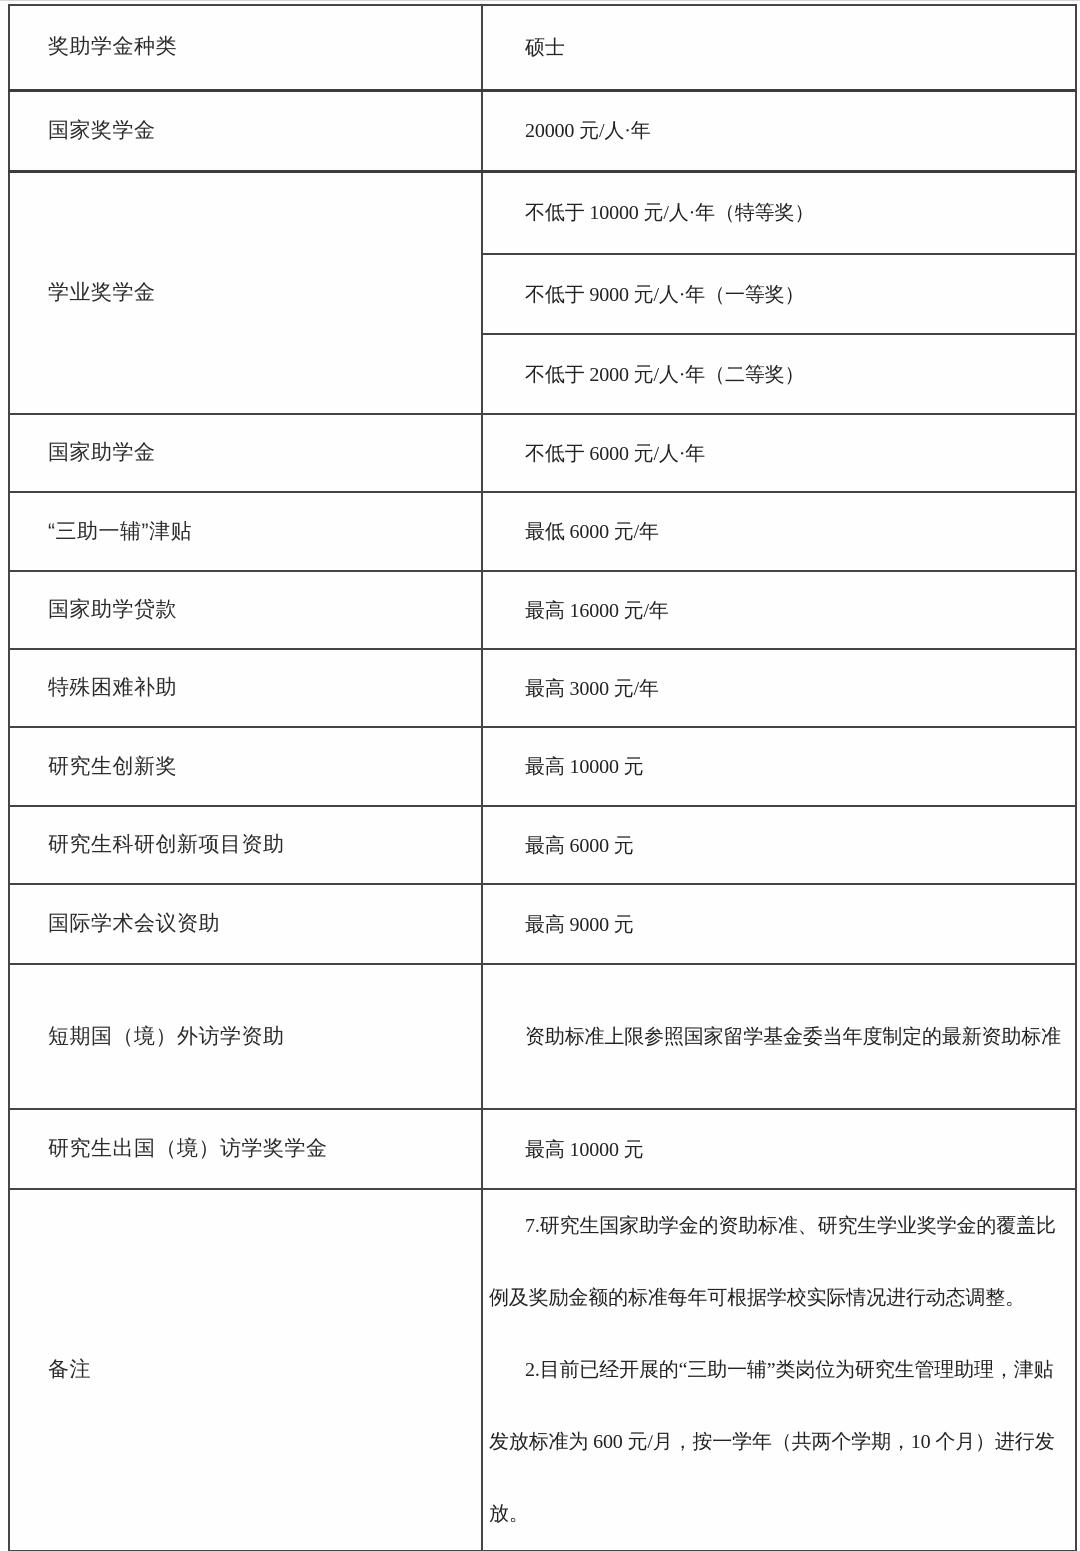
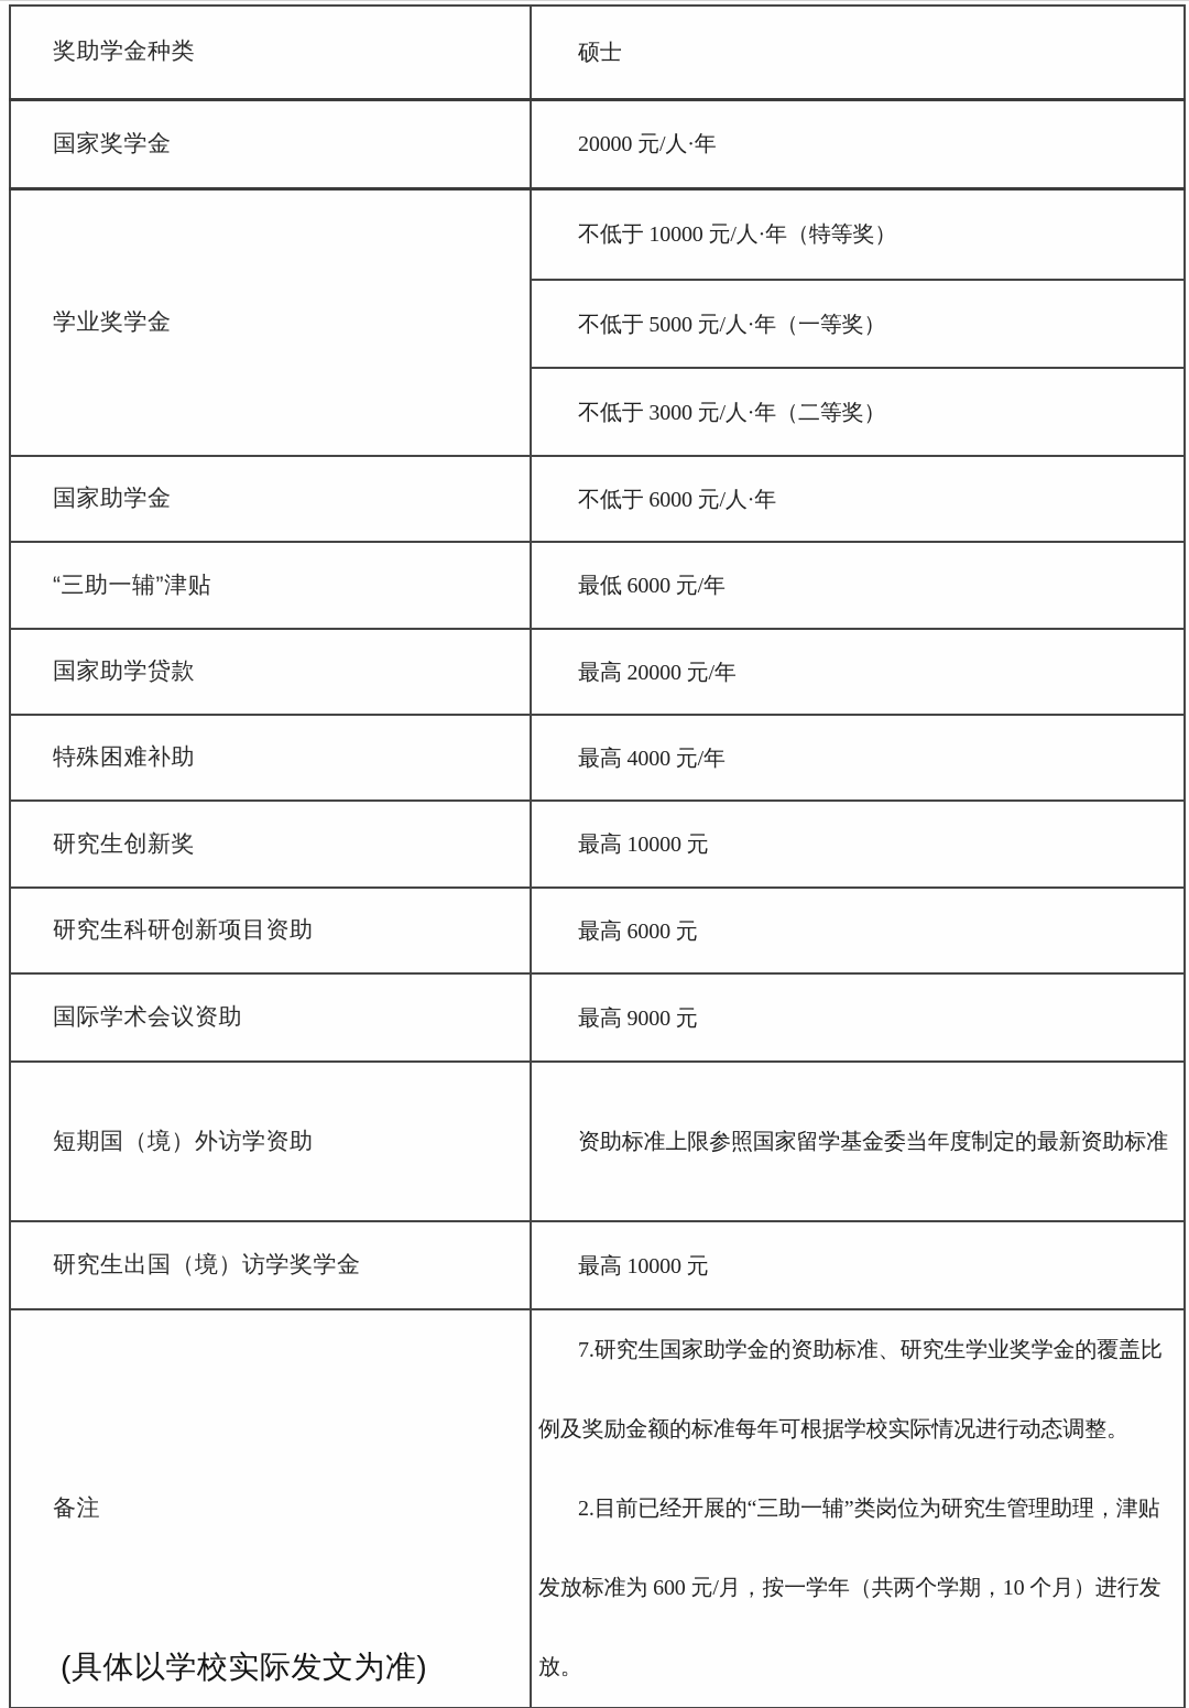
  奖助学金种类	硕士
  国家奖学金	20000 元/人·年
  学业奖学金	不低于 10000 元/人·年（特等奖）
- 不低于 9000 元/人·年（一等奖）
+ 不低于 5000 元/人·年（一等奖）
- 不低于 2000 元/人·年（二等奖）
+ 不低于 3000 元/人·年（二等奖）
  国家助学金	不低于 6000 元/人·年
  “三助一辅”津贴	最低 6000 元/年
- 国家助学贷款	最高 16000 元/年
+ 国家助学贷款	最高 20000 元/年
- 特殊困难补助	最高 3000 元/年
+ 特殊困难补助	最高 4000 元/年
  研究生创新奖	最高 10000 元
  研究生科研创新项目资助	最高 6000 元
  国际学术会议资助	最高 9000 元
  短期国（境）外访学资助	资助标准上限参照国家留学基金委当年度制定的最新资助标准
  研究生出国（境）访学奖学金	最高 10000 元
  备注	7.研究生国家助学金的资助标准、研究生学业奖学金的覆盖比例及奖励金额的标准每年可根据学校实际情况进行动态调整。 2.目前已经开展的“三助一辅”类岗位为研究生管理助理，津贴发放标准为 600 元/月，按一学年（共两个学期，10 个月）进行发放。
+ (具体以学校实际发文为准)
